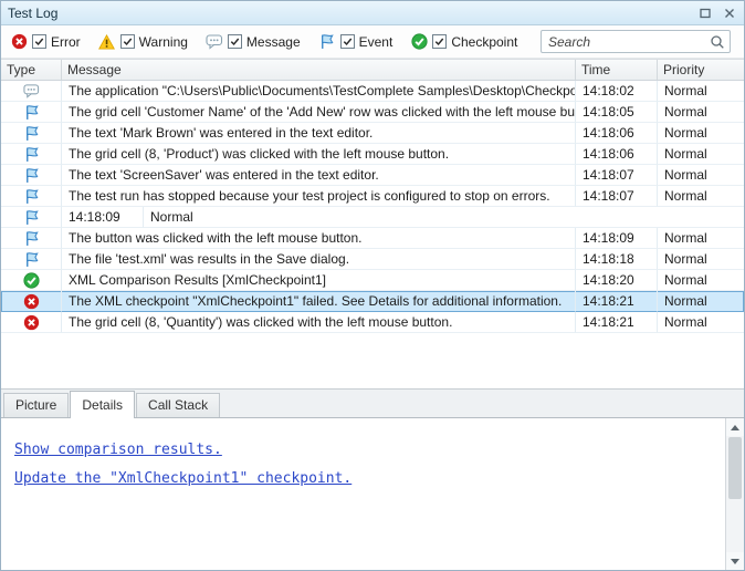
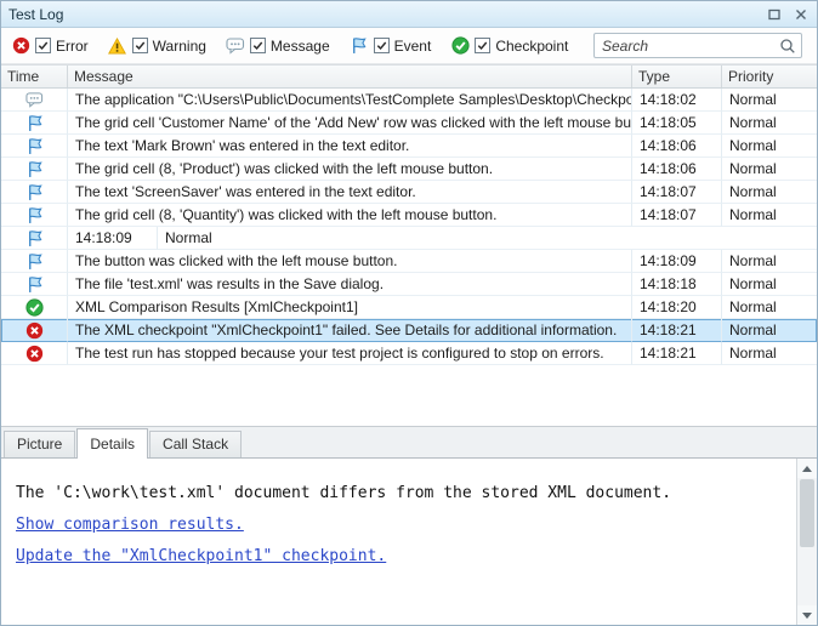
  Test Log
  Error
  Warning
  Message
  Event
  Checkpoint
  Search
- Type
+ Time
  Message
- Time
+ Type
  Priority
  The application "C:\Users\Public\Documents\TestComplete Samples\Desktop\Checkpo
  14:18:02
  Normal
  The grid cell 'Customer Name' of the 'Add New' row was clicked with the left mouse bu
  14:18:05
  Normal
  The text 'Mark Brown' was entered in the text editor.
  14:18:06
  Normal
  The grid cell (8, 'Product') was clicked with the left mouse button.
  14:18:06
  Normal
  The text 'ScreenSaver' was entered in the text editor.
  14:18:07
  Normal
- The test run has stopped because your test project is configured to stop on errors.
+ The grid cell (8, 'Quantity') was clicked with the left mouse button.
  14:18:07
  Normal
  14:18:09
  Normal
  The button was clicked with the left mouse button.
  14:18:09
  Normal
  The file 'test.xml' was results in the Save dialog.
  14:18:18
  Normal
  XML Comparison Results [XmlCheckpoint1]
  14:18:20
  Normal
  The XML checkpoint "XmlCheckpoint1" failed. See Details for additional information.
  14:18:21
  Normal
- The grid cell (8, 'Quantity') was clicked with the left mouse button.
+ The test run has stopped because your test project is configured to stop on errors.
  14:18:21
  Normal
  Picture
  Details
  Call Stack
+ The 'C:\work\test.xml' document differs from the stored XML document.
  Show comparison results.
  Update the "XmlCheckpoint1" checkpoint.
